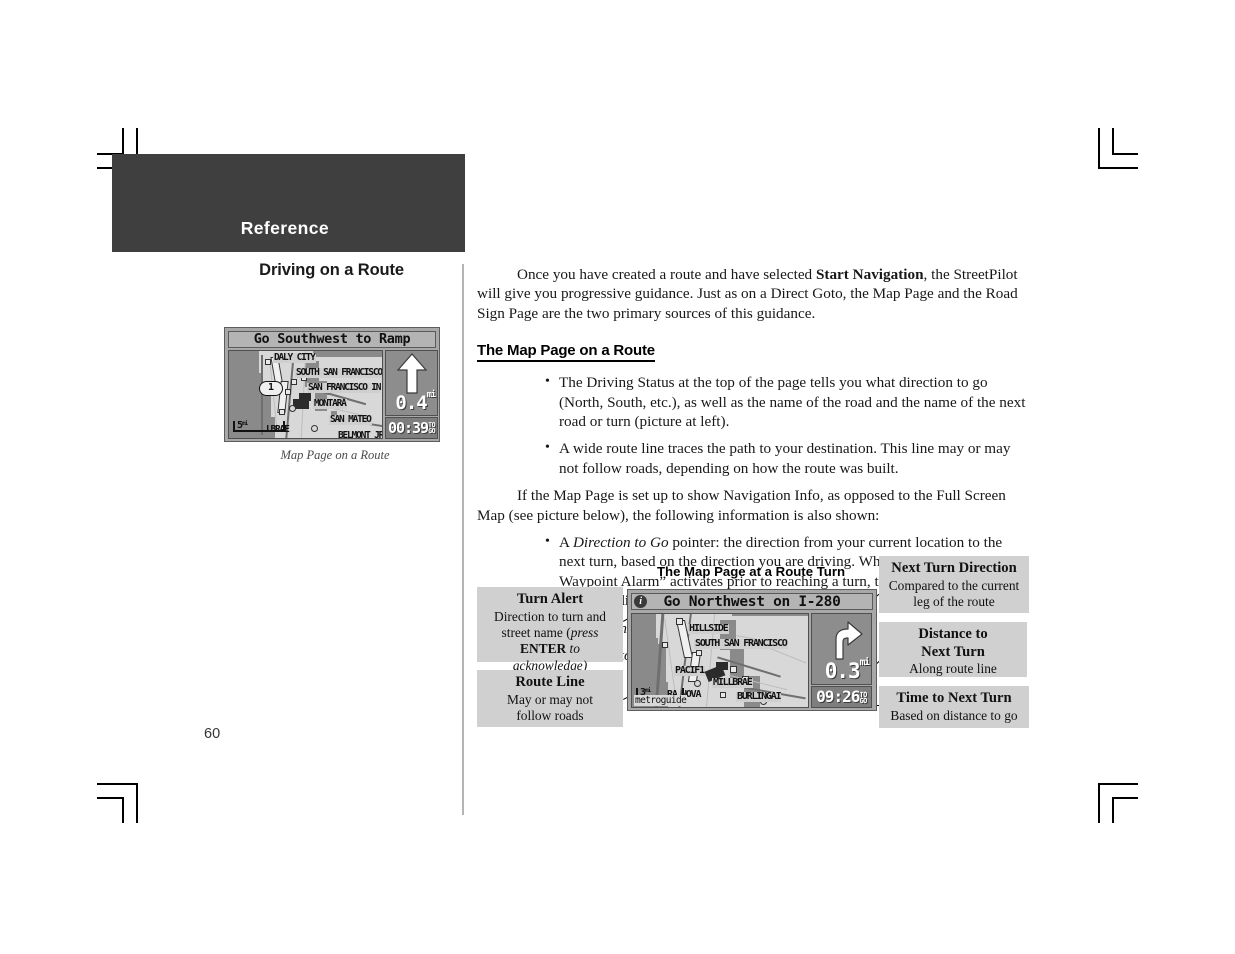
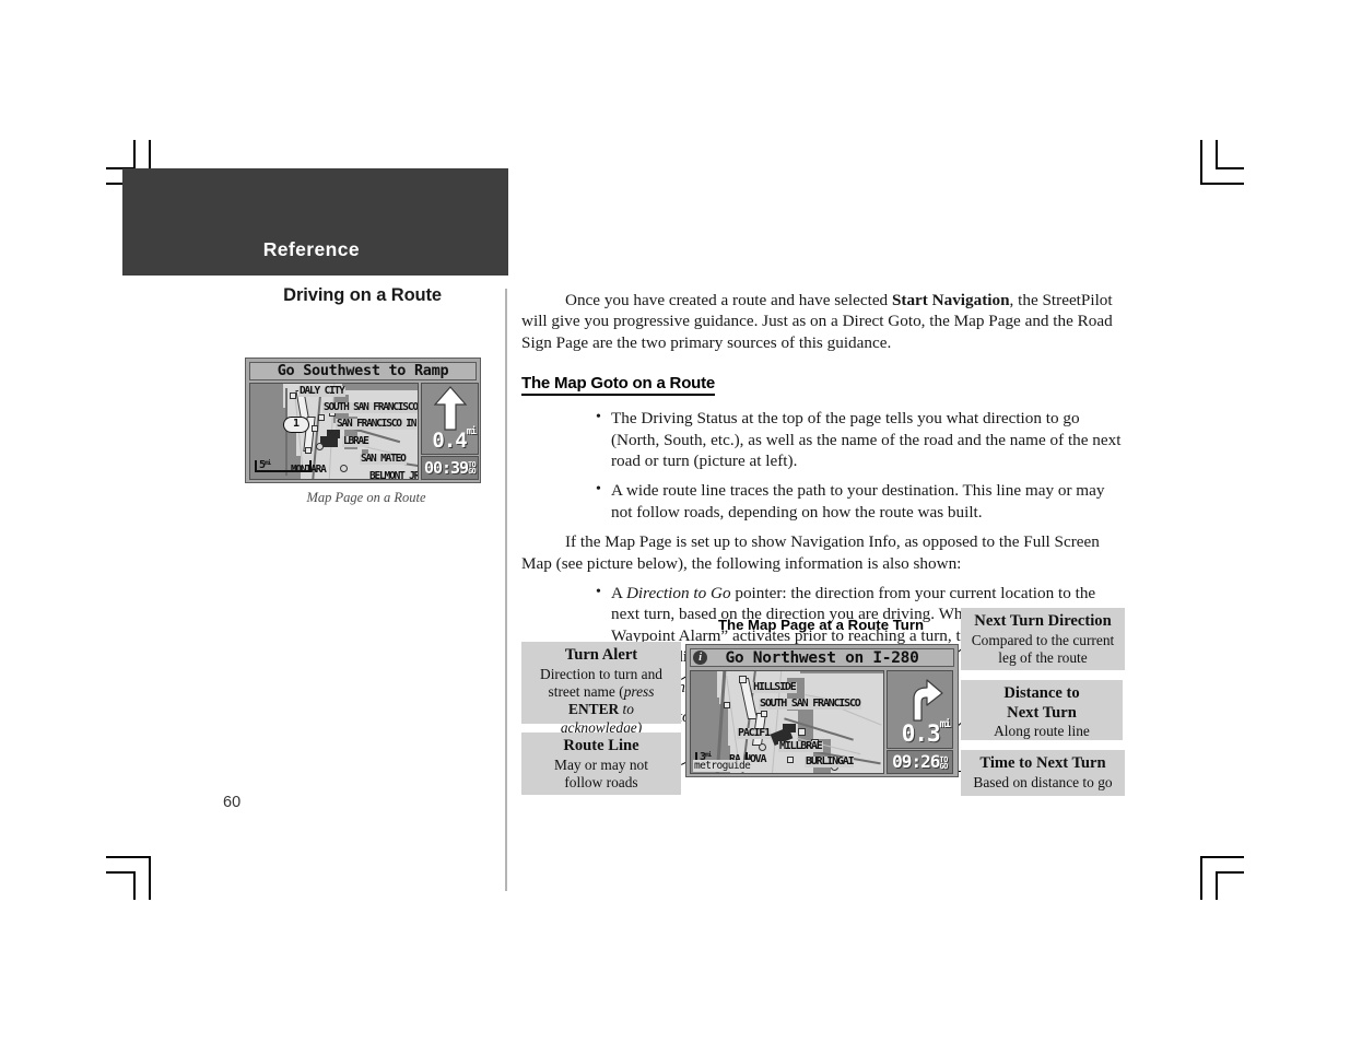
  Reference
  Driving on a Route
  Go Southwest to Ramp
  1
  DALY CITY
  SOUTH SAN FRANCISCO
  SAN FRANCISCO IN
- MONTARA
+ LBRAE
  SAN MATEO
- LBRAE
+ MONTARA
  BELMONT JR
  0.4
  mi
  00:39TO
  GO
  Map Page on a Route
  60
  Once you have created a route and have selected Start Navigation, the StreetPilot will give you progressive guidance. Just as on a Direct Goto, the Map Page and the Road Sign Page are the two primary sources of this guidance.
- The Map Page on a Route
+ The Map Goto on a Route
  The Driving Status at the top of the page tells you what direction to go (North, South, etc.), as well as the name of the road and the name of the next road or turn (picture at left).
  A wide route line traces the path to your destination. This line may or may not follow roads, depending on how the route was built.
  If the Map Page is set up to show Navigation Info, as opposed to the Full Screen Map (see picture below), the following information is also shown:
  A Direction to Go pointer: the direction from your current location to the next turn, based on the direction you are driving. Wh Waypoint Alarm” activates prior to reaching a turn, t
  The Map Page at a Route Turn
  Turn Alert
  Direction to turn and
  street name (press
  ENTER to acknowledge)
  Route Line
  May or may not
  follow roads
  Next Turn Direction
  Compared to the current
  leg of the route
  Distance to
  Next Turn
  Along route line
  Time to Next Turn
  Based on distance to go
  i
  Go Northwest on I-280
  HILLSIDE
  SOUTH SAN FRANCISCO
  PACIF1
  MILLBRAE
  BURLINGAI
  OVA
  metroguide
  0.3
  mi
  09:26TO
  GO
